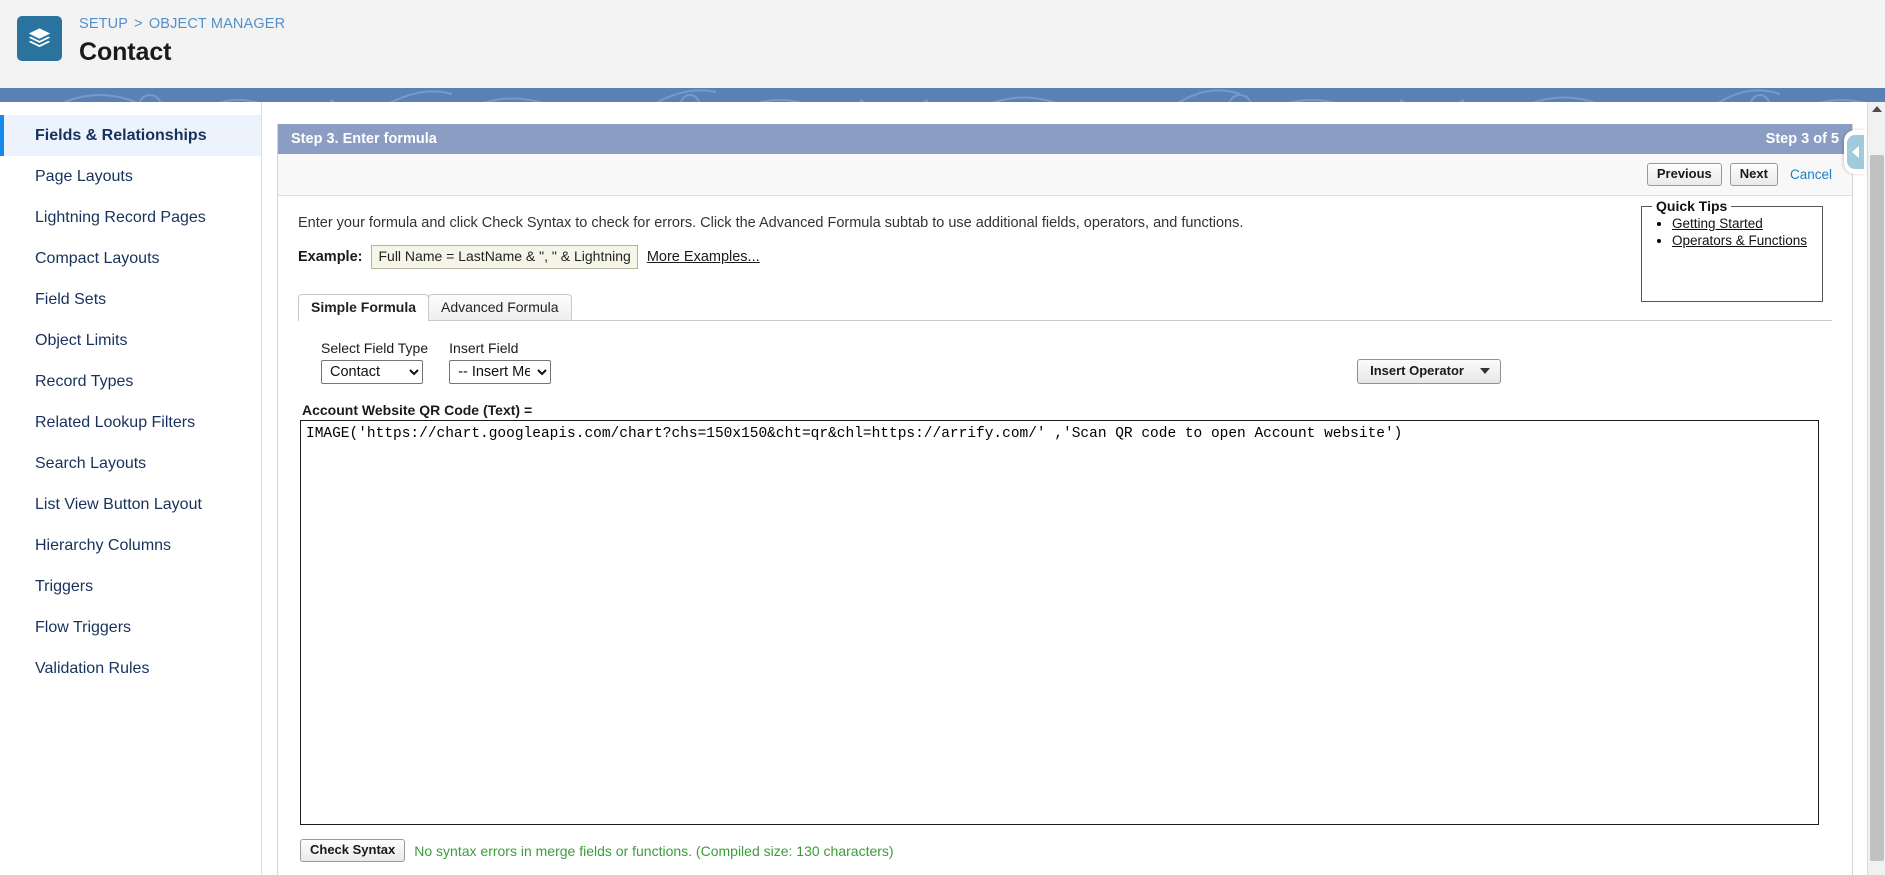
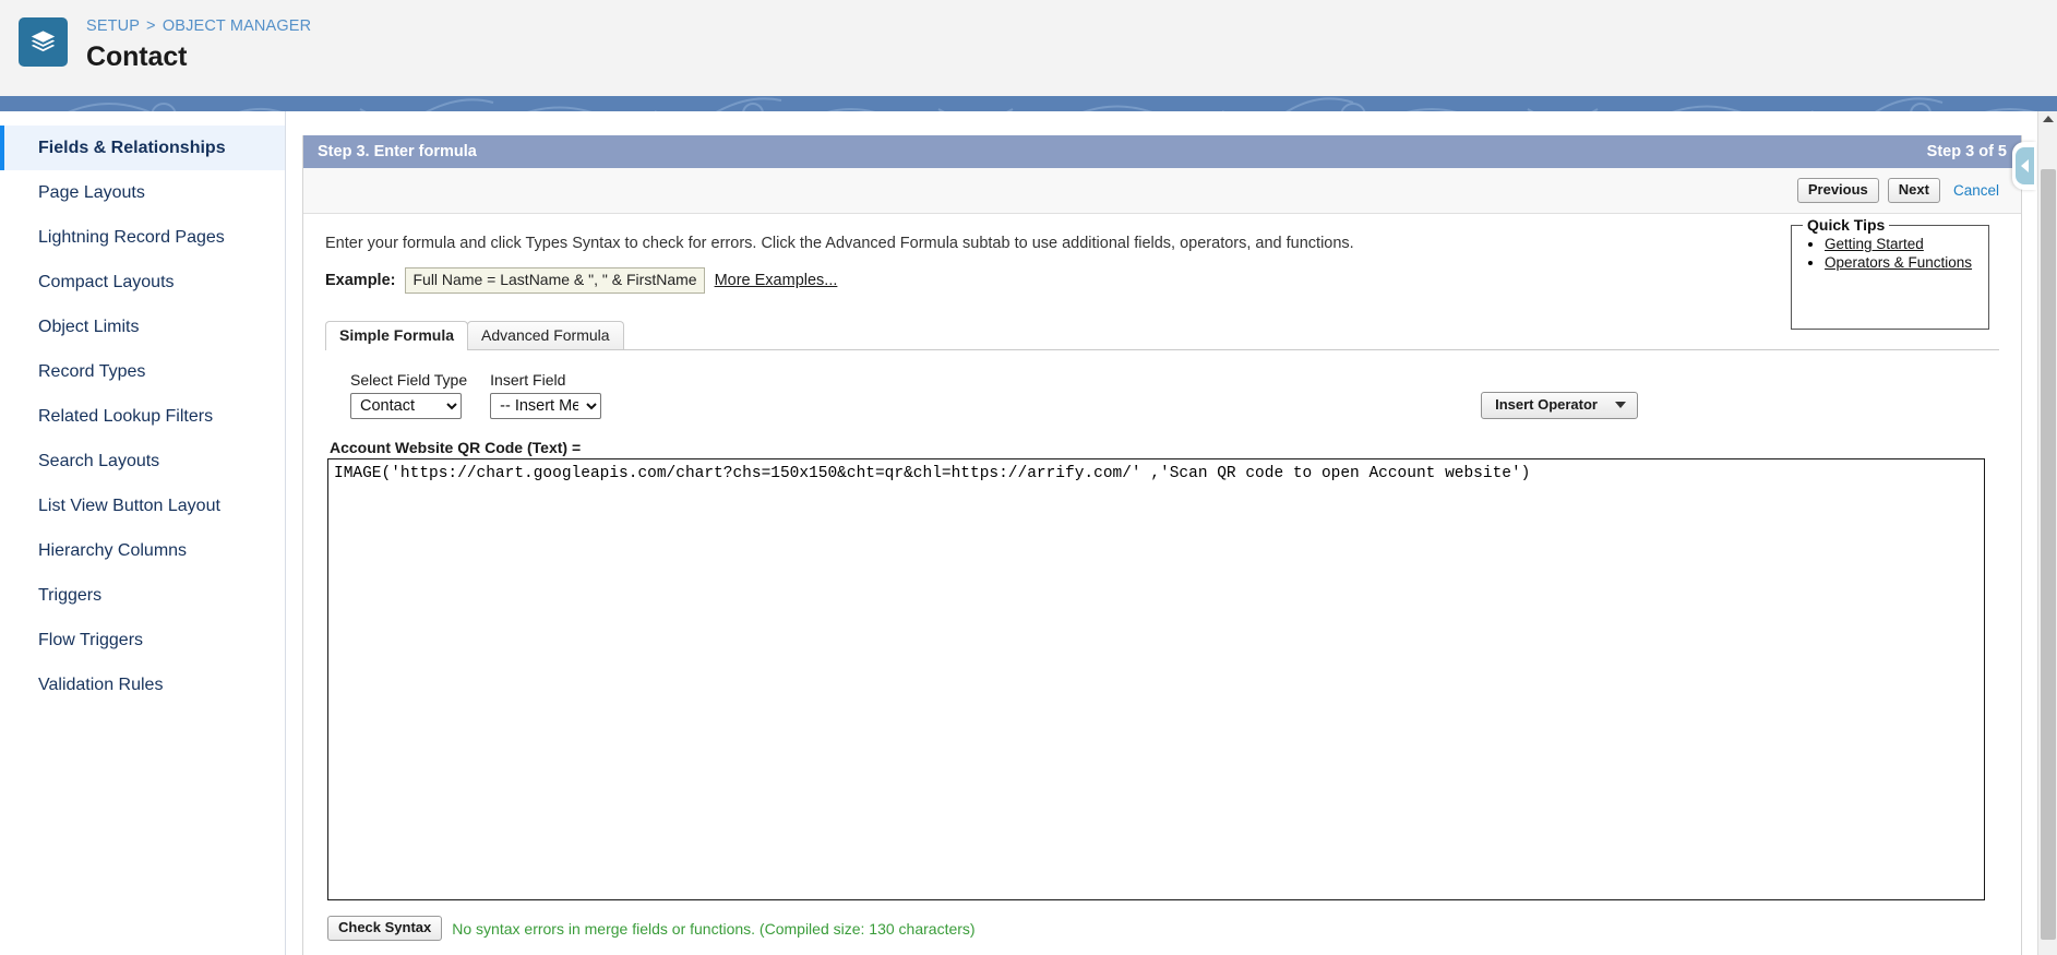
  SETUP > OBJECT MANAGER
  Contact
  Fields & Relationships
  Page Layouts
  Lightning Record Pages
  Compact Layouts
- Field Sets
  Object Limits
  Record Types
  Related Lookup Filters
  Search Layouts
  List View Button Layout
  Hierarchy Columns
  Triggers
  Flow Triggers
  Validation Rules
  Step 3. Enter formula
  Step 3 of 5
  Previous
  Next
  Cancel
  Quick Tips
  Getting Started
  Operators & Functions
- Enter your formula and click Check Syntax to check for errors. Click the Advanced Formula subtab to use additional fields, operators, and functions.
+ Enter your formula and click Types Syntax to check for errors. Click the Advanced Formula subtab to use additional fields, operators, and functions.
  Example:
- Full Name = LastName & ", " & Lightning
+ Full Name = LastName & ", " & FirstName
  More Examples...
  Simple Formula
  Advanced Formula
  Select Field Type
  Contact
  Insert Field
  Insert Operator
  Account Website QR Code (Text) =
  IMAGE('https://chart.googleapis.com/chart?chs=150x150&cht=qr&chl=https://arrify.com/' ,'Scan QR code to open Account website')
  Check Syntax
  No syntax errors in merge fields or functions. (Compiled size: 130 characters)
